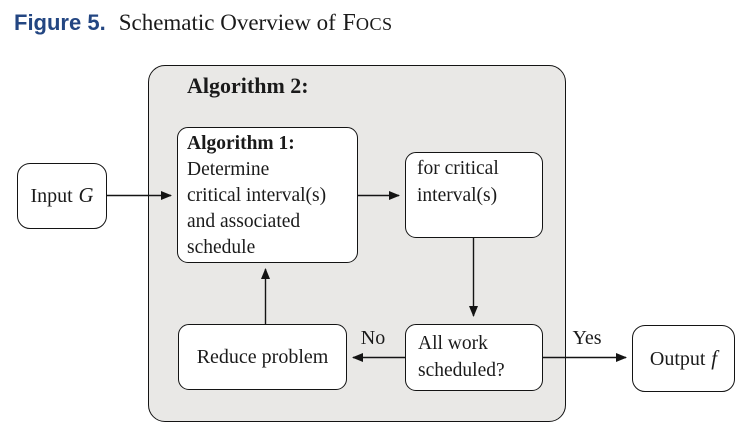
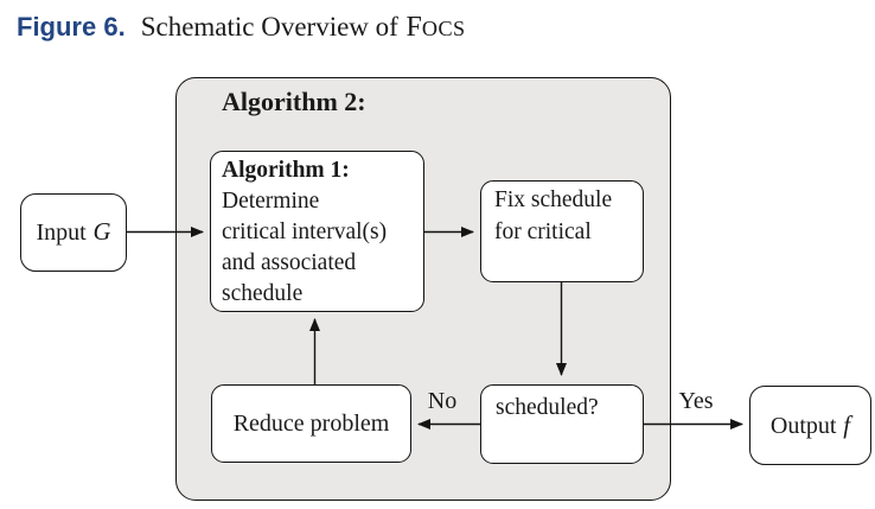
- Figure 5.
+ Figure 6.
  Schematic Overview of FOCS
  Algorithm 2:
  Input
  G
  Algorithm 1:
  Determine
  critical interval(s)
  and associated
  schedule
+ Fix schedule
  for critical
- interval(s)
  Reduce problem
- All work
  scheduled?
  Output
  f
  No
  Yes
